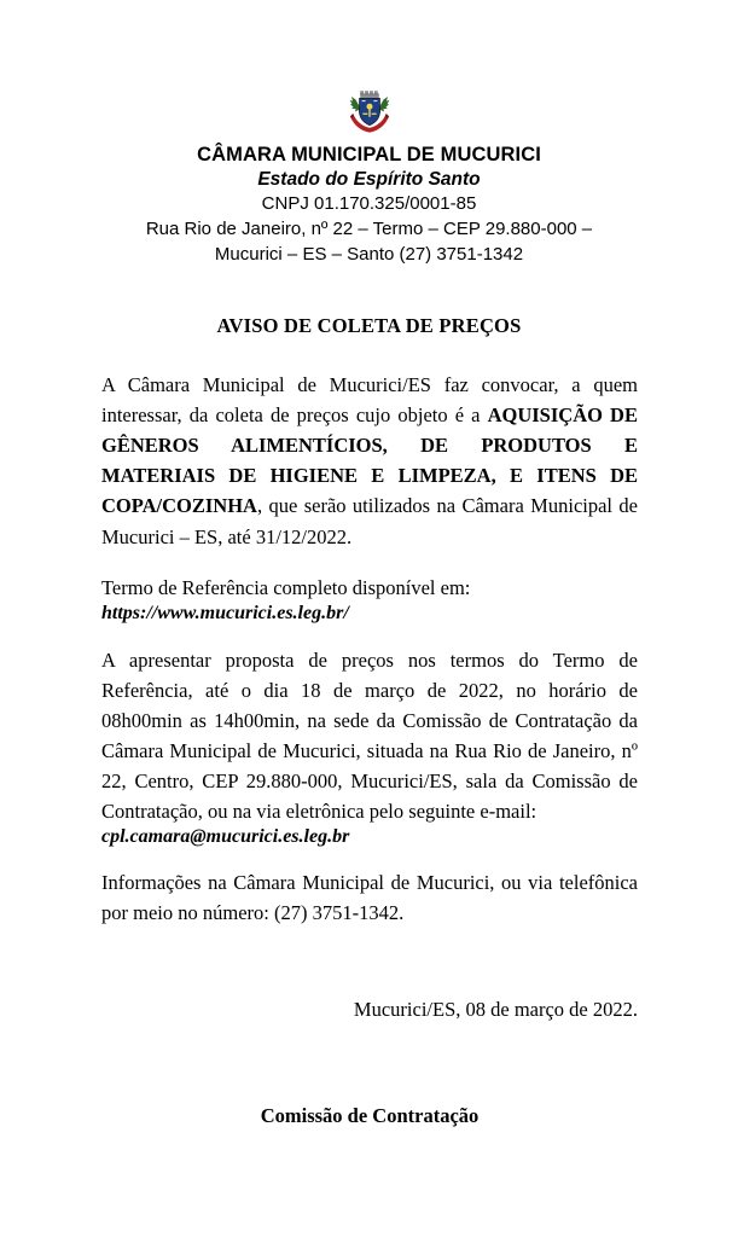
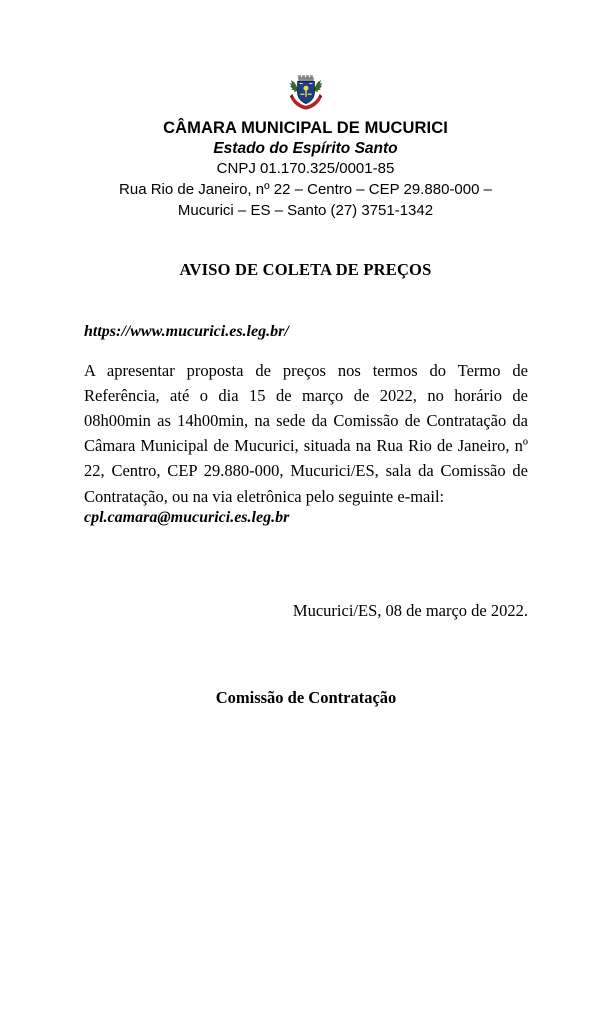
  CÂMARA MUNICIPAL DE MUCURICI
  Estado do Espírito Santo
  CNPJ 01.170.325/0001-85
- Rua Rio de Janeiro, nº 22 – Termo – CEP 29.880-000 –
+ Rua Rio de Janeiro, nº 22 – Centro – CEP 29.880-000 –
  Mucurici – ES – Santo (27) 3751-1342
  AVISO DE COLETA DE PREÇOS
- A Câmara Municipal de Mucurici/ES faz convocar, a quem interessar, da coleta de preços cujo objeto é a AQUISIÇÃO DE GÊNEROS ALIMENTÍCIOS, DE PRODUTOS E MATERIAIS DE HIGIENE E LIMPEZA, E ITENS DE COPA/COZINHA, que serão utilizados na Câmara Municipal de Mucurici – ES, até 31/12/2022.
- Termo de Referência completo disponível em:
  https://www.mucurici.es.leg.br/
- A apresentar proposta de preços nos termos do Termo de Referência, até o dia 18 de março de 2022, no horário de 08h00min as 14h00min, na sede da Comissão de Contratação da Câmara Municipal de Mucurici, situada na Rua Rio de Janeiro, nº 22, Centro, CEP 29.880-000, Mucurici/ES, sala da Comissão de Contratação, ou na via eletrônica pelo seguinte e-mail:
+ A apresentar proposta de preços nos termos do Termo de Referência, até o dia 15 de março de 2022, no horário de 08h00min as 14h00min, na sede da Comissão de Contratação da Câmara Municipal de Mucurici, situada na Rua Rio de Janeiro, nº 22, Centro, CEP 29.880-000, Mucurici/ES, sala da Comissão de Contratação, ou na via eletrônica pelo seguinte e-mail:
  cpl.camara@mucurici.es.leg.br
- Informações na Câmara Municipal de Mucurici, ou via telefônica por meio no número: (27) 3751-1342.
  Mucurici/ES, 08 de março de 2022.
  Comissão de Contratação
